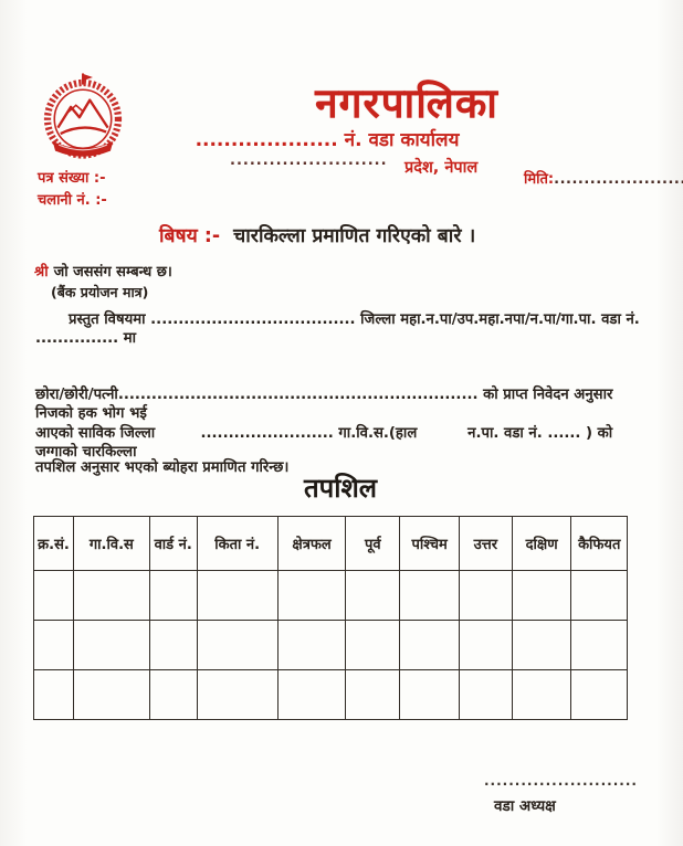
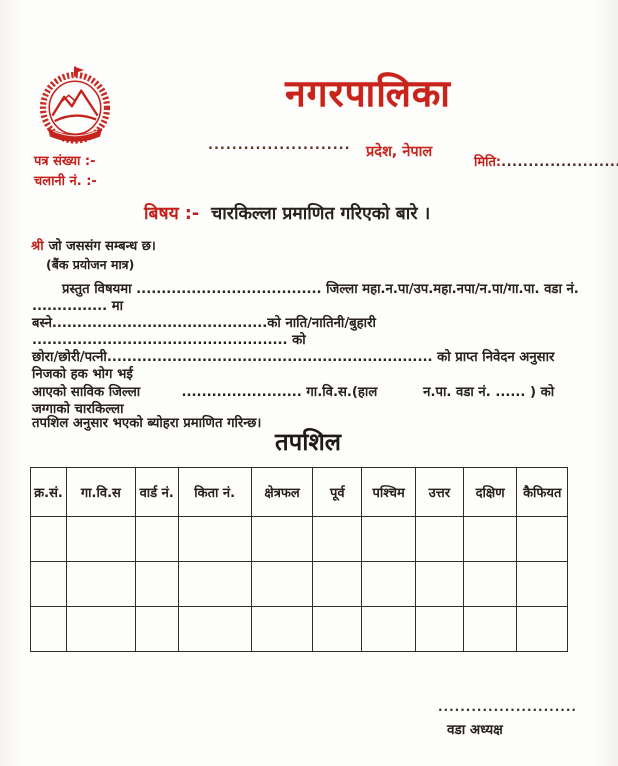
  नगरपालिका
- .................... नं. वडा कार्यालय
  ........................
  प्रदेश, नेपाल
  मिति:.....................
  पत्र संख्या :-
  चलानी नं. :-
  बिषय :- चारकिल्ला प्रमाणित गरिएको बारे ।
  श्री जो जससंग सम्बन्ध छ।
  (बैंक प्रयोजन मात्र)
  प्रस्तुत विषयमा ..................................... जिल्ला महा.न.पा/उप.महा.नपा/न.पा/गा.पा. वडा नं. ............... मा
+ बस्ने...........................................को नाति/नातिनी/बुहारी ................................................... को
  छोरा/छोरी/पत्नी................................................................. को प्राप्त निवेदन अनुसार निजको हक भोग भई
  आएको साविक जिल्ला ........................ गा.वि.स.(हाल न.पा. वडा नं. ...... ) को जग्गाको चारकिल्ला
  तपशिल अनुसार भएको ब्योहरा प्रमाणित गरिन्छ।
  तपशिल
  क्र.सं.	गा.वि.स	वार्ड नं.	किता नं.	क्षेत्रफल	पूर्व	पश्चिम	उत्तर	दक्षिण	कैफियत
  .........................
  वडा अध्यक्ष
